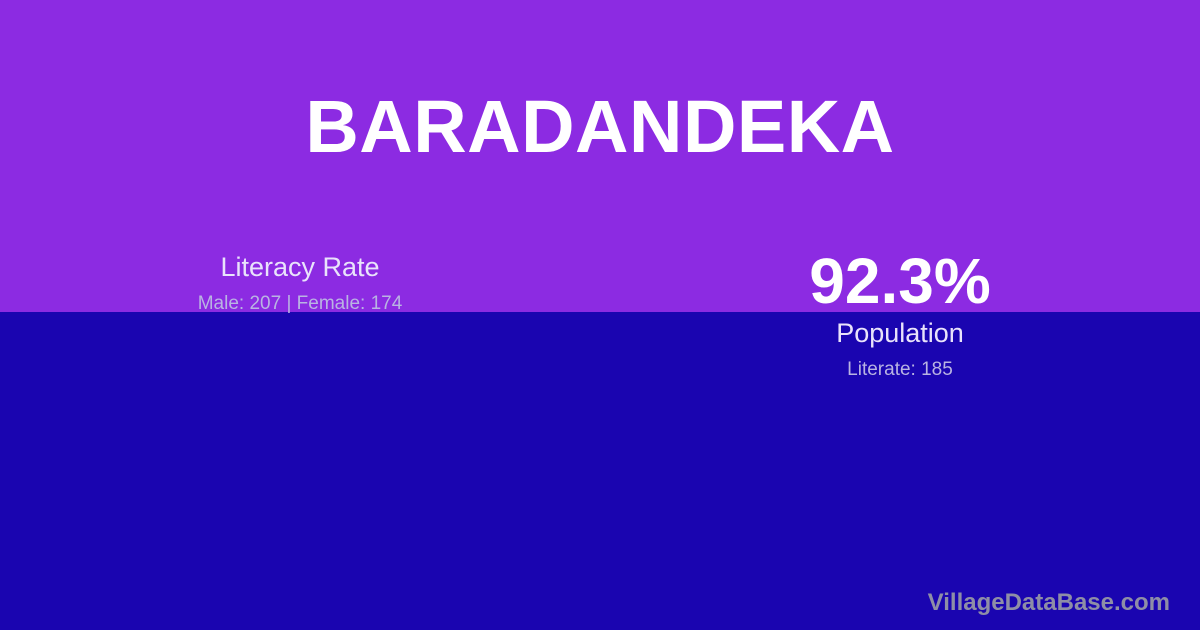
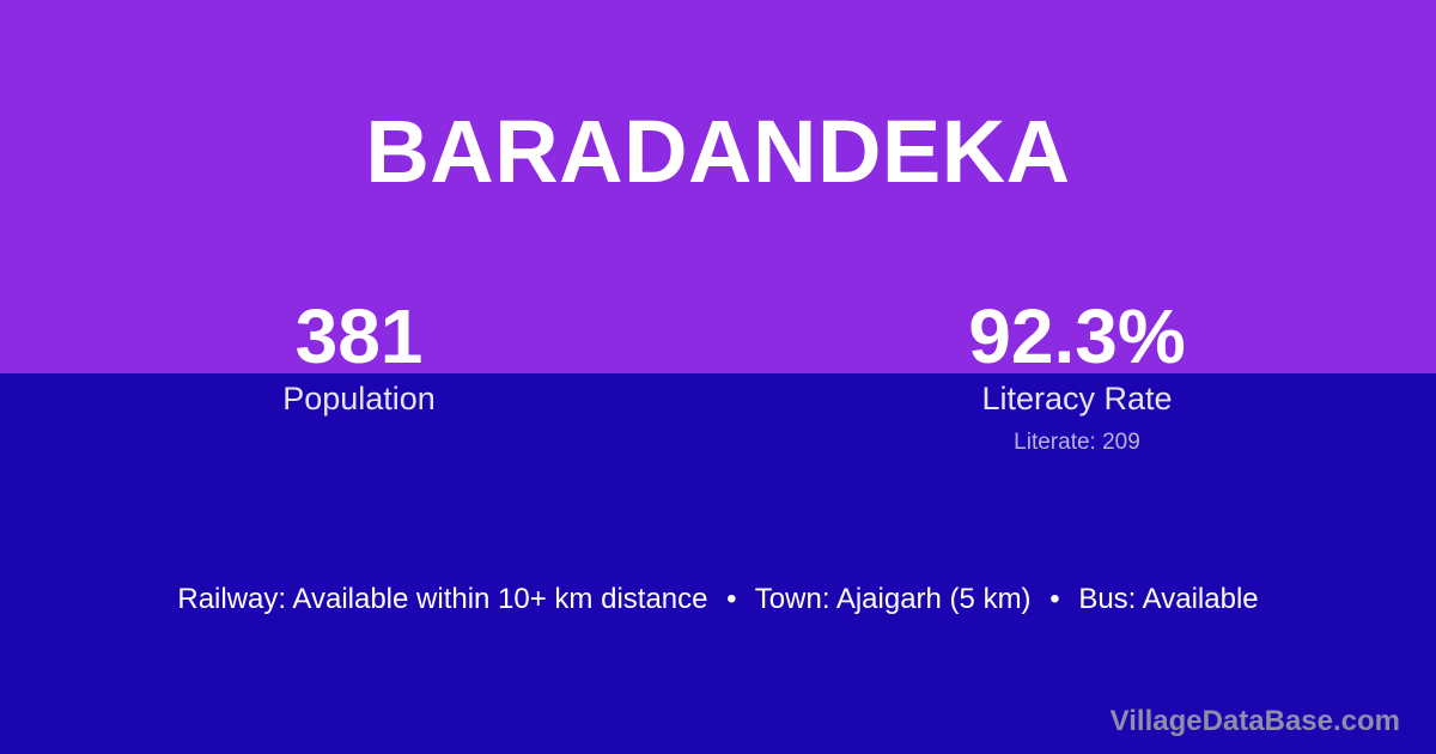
  BARADANDEKA
+ 381
- Literacy Rate
+ Population
- Male: 207 | Female: 174
  92.3%
- Population
+ Literacy Rate
- Literate: 185
+ Literate: 209
+ Railway: Available within 10+ km distance • Town: Ajaigarh (5 km) • Bus: Available
  VillageDataBase.com
